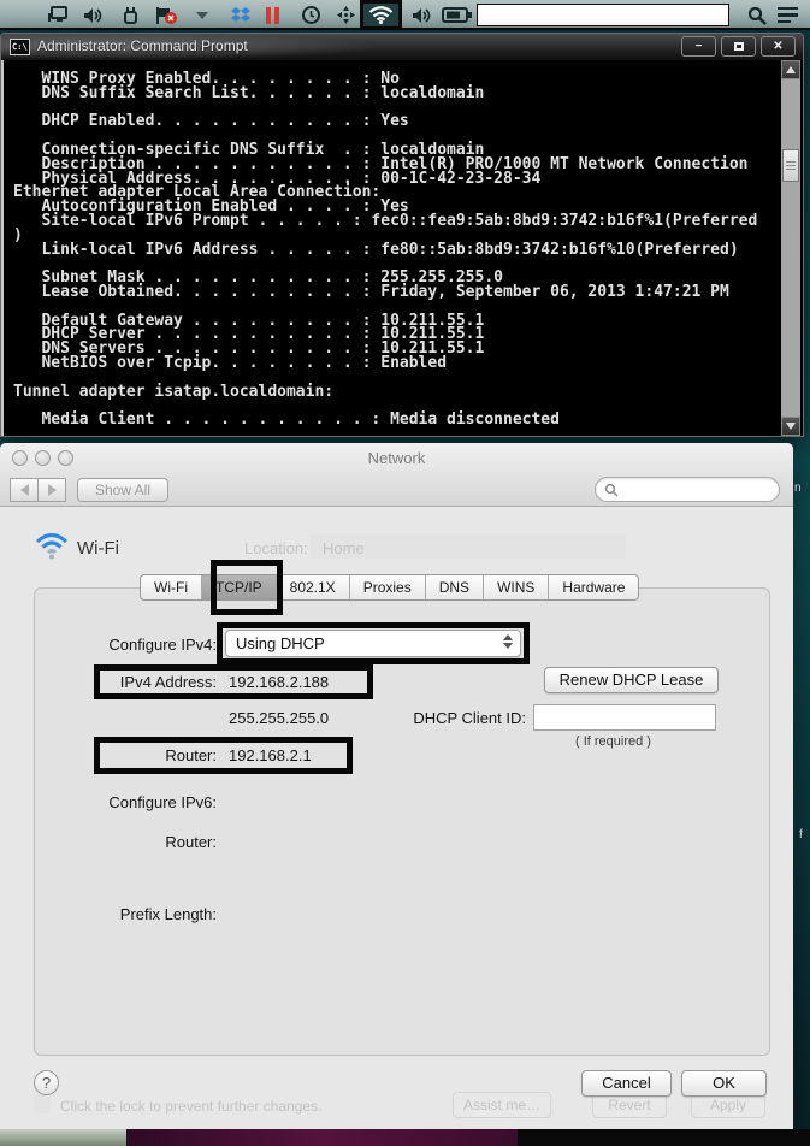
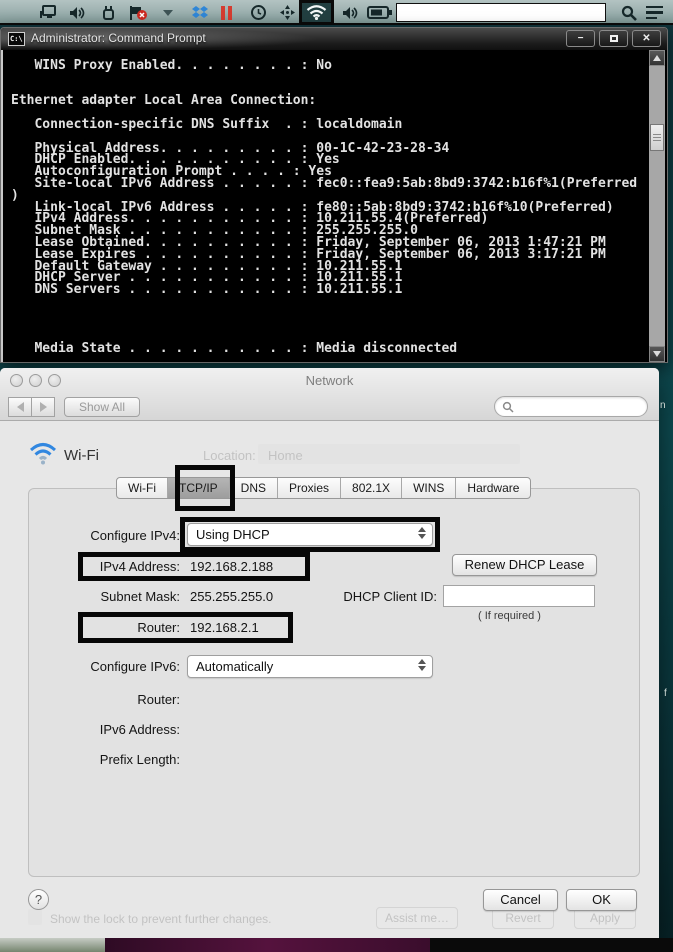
  C:\
  Administrator: Command Prompt
  −
  ✕
  WINS Proxy Enabled. . . . . . . . : No
- DNS Suffix Search List. . . . . . : localdomain
- DHCP Enabled. . . . . . . . . . . : Yes
+ Ethernet adapter Local Area Connection:
  Connection-specific DNS Suffix . : localdomain
- Description . . . . . . . . . . . : Intel(R) PRO/1000 MT Network Connection
  Physical Address. . . . . . . . . : 00-1C-42-23-28-34
- Ethernet adapter Local Area Connection:
+ DHCP Enabled. . . . . . . . . . . : Yes
- Autoconfiguration Enabled . . . . : Yes
+ Autoconfiguration Prompt . . . . : Yes
- Site-local IPv6 Prompt . . . . . : fec0::fea9:5ab:8bd9:3742:b16f%1(Preferred
+ Site-local IPv6 Address . . . . . : fec0::fea9:5ab:8bd9:3742:b16f%1(Preferred
  )
  Link-local IPv6 Address . . . . . : fe80::5ab:8bd9:3742:b16f%10(Preferred)
+ IPv4 Address. . . . . . . . . . . : 10.211.55.4(Preferred)
  Subnet Mask . . . . . . . . . . . : 255.255.255.0
  Lease Obtained. . . . . . . . . . : Friday, September 06, 2013 1:47:21 PM
+ Lease Expires . . . . . . . . . . : Friday, September 06, 2013 3:17:21 PM
  Default Gateway . . . . . . . . . : 10.211.55.1
  DHCP Server . . . . . . . . . . . : 10.211.55.1
  DNS Servers . . . . . . . . . . . : 10.211.55.1
- NetBIOS over Tcpip. . . . . . . . : Enabled
- Tunnel adapter isatap.localdomain:
- Media Client . . . . . . . . . . . : Media disconnected
+ Media State . . . . . . . . . . . : Media disconnected
  Network
  Show All
  Location:
  Home
- Click the lock to prevent further changes.
+ Show the lock to prevent further changes.
  Assist me…
  Revert
  Apply
  Wi-Fi
  Wi-Fi
  TCP/IP
- 802.1X
+ DNS
  Proxies
- DNS
+ 802.1X
  WINS
  Hardware
  Configure IPv4:
  Using DHCP
  IPv4 Address:
  192.168.2.188
  Renew DHCP Lease
+ Subnet Mask:
  255.255.255.0
  DHCP Client ID:
  ( If required )
  Router:
  192.168.2.1
  Configure IPv6:
+ Automatically
  Router:
+ IPv6 Address:
  Prefix Length:
  ?
  Cancel
  OK
  n
  f
